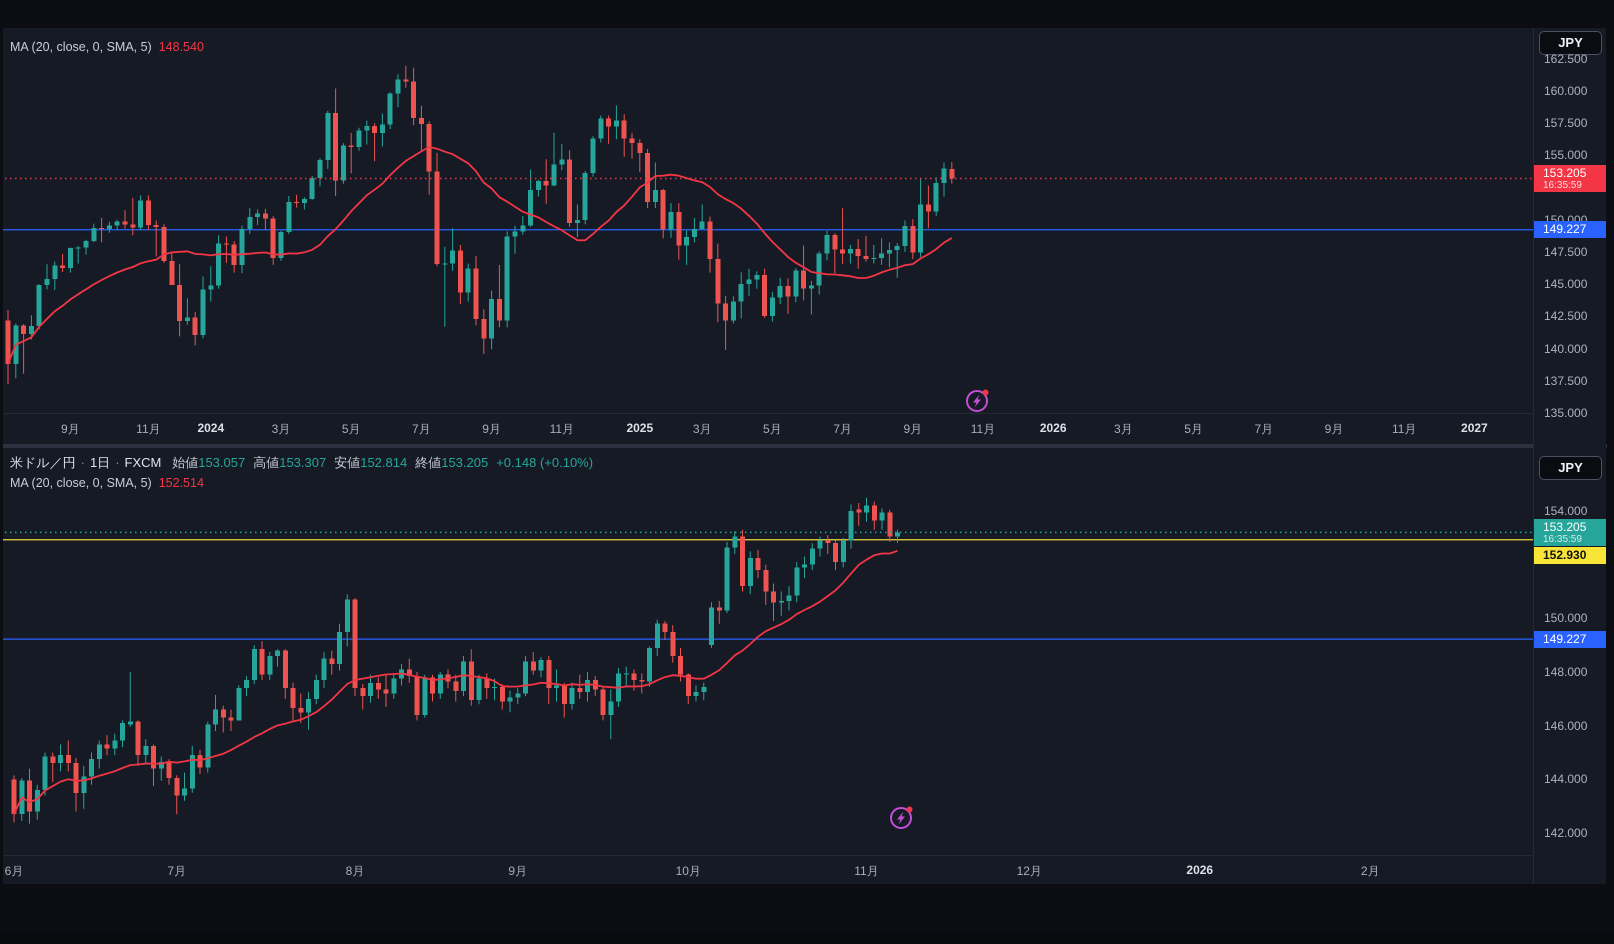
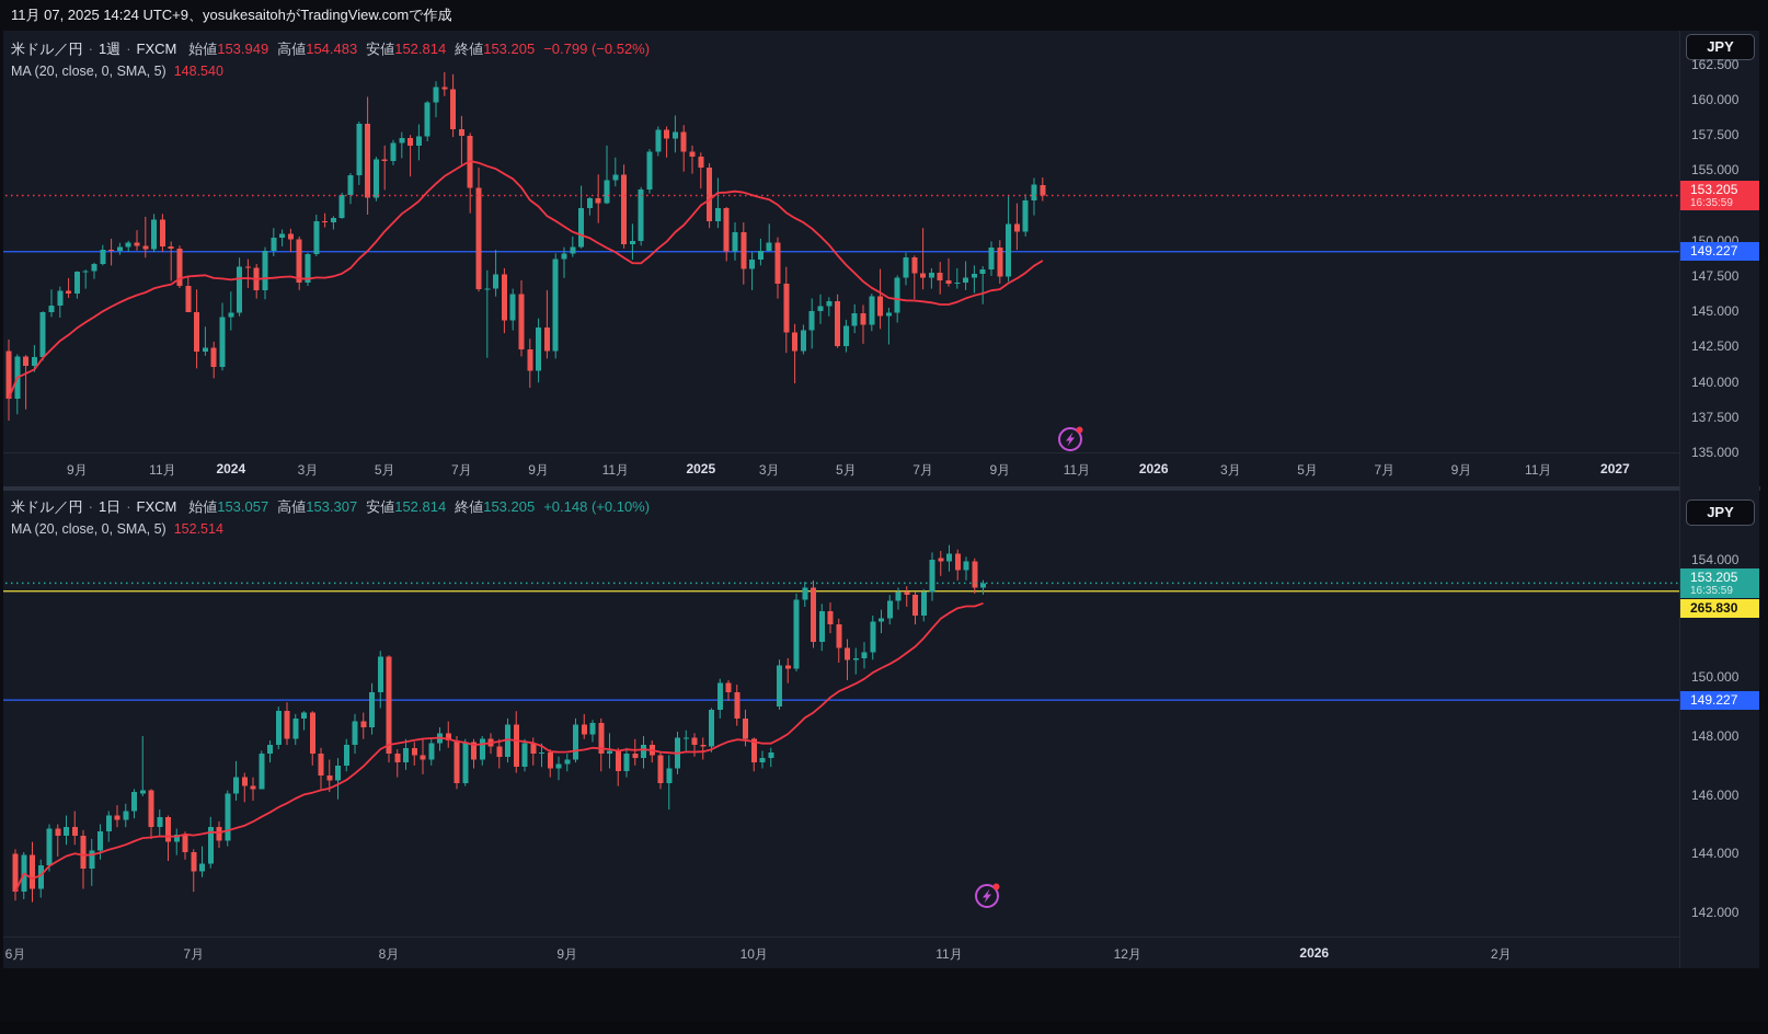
+ 11月 07, 2025 14:24 UTC+9、yosukesaitohがTradingView.comで作成
+ 米ドル／円 · 1週 · FXCM 始値153.949 高値154.483 安値152.814 終値153.205 −0.799 (−0.52%)
  MA (20, close, 0, SMA, 5) 148.540
  米ドル／円 · 1日 · FXCM 始値153.057 高値153.307 安値152.814 終値153.205 +0.148 (+0.10%)
  MA (20, close, 0, SMA, 5) 152.514
  9月
  11月
  2024
  3月
  5月
  7月
  9月
  11月
  2025
  3月
  5月
  7月
  9月
  11月
  2026
  3月
  5月
  7月
  9月
  11月
  2027
  6月
  7月
  8月
  9月
  10月
  11月
  12月
  2026
  2月
  JPY
  JPY
  162.500
  160.000
  157.500
  155.000
  150.000
  147.500
  145.000
  142.500
  140.000
  137.500
  135.000
  153.205
  16:35:59
  149.227
  154.000
  150.000
  148.000
  146.000
  144.000
  142.000
  153.205
  16:35:59
- 152.930
+ 265.830
  149.227
